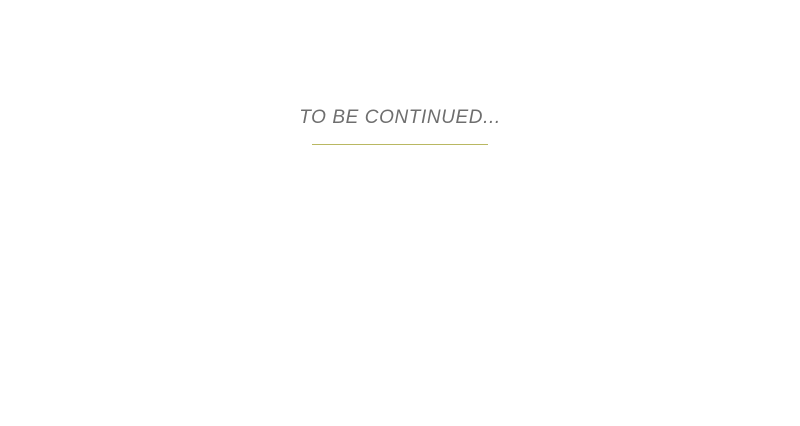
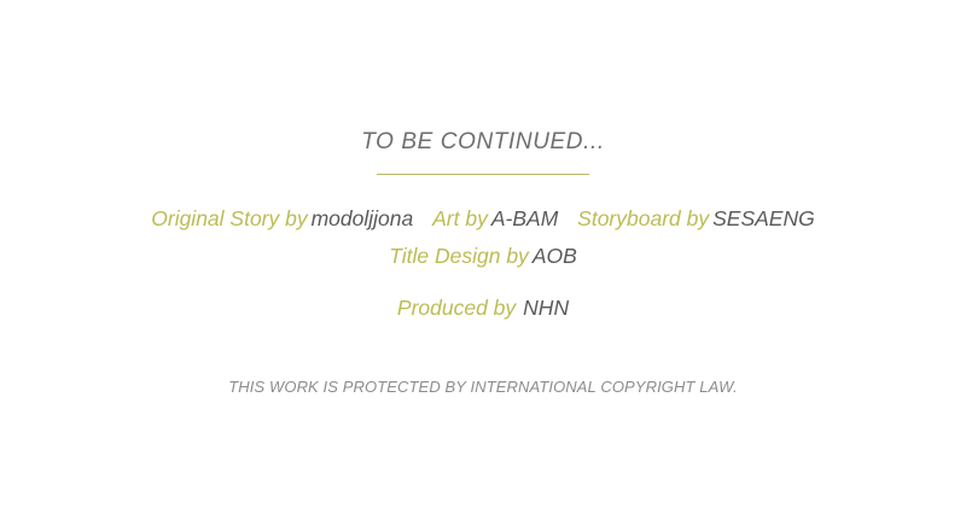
  TO BE CONTINUED...
+ Original Story by modoljjona Art by A-BAM Storyboard by SESAENG
+ Title Design by AOB
+ Produced by NHN
+ THIS WORK IS PROTECTED BY INTERNATIONAL COPYRIGHT LAW.
